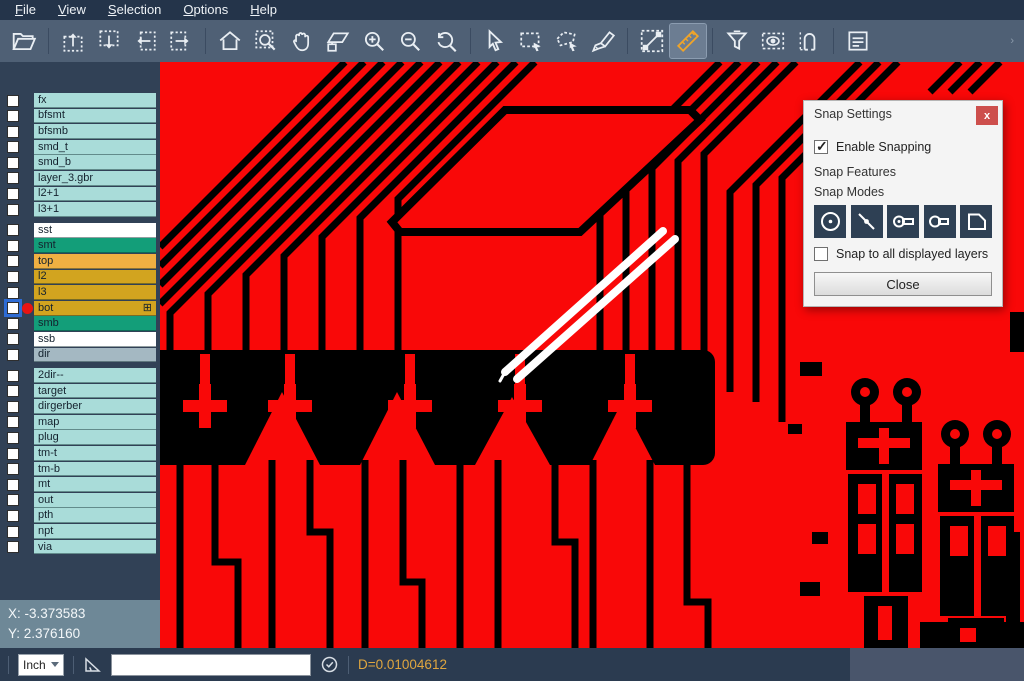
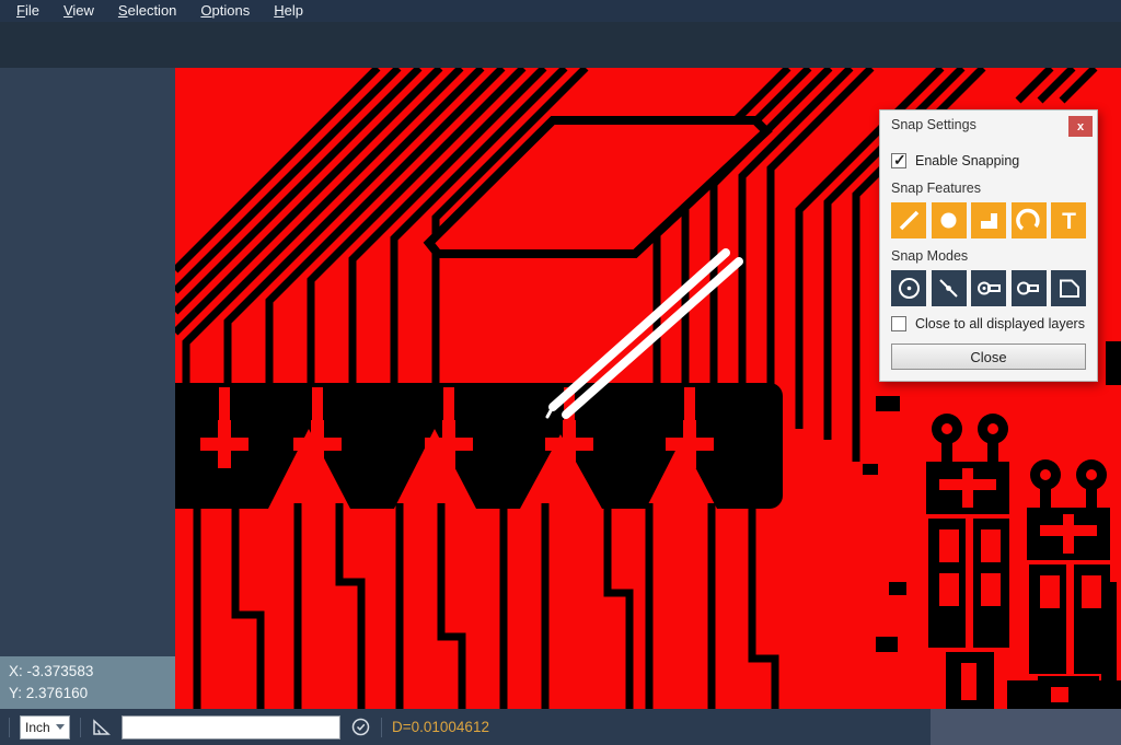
  File
  View
  Selection
  Options
  Help
- ›
- fx
- bfsmt
- bfsmb
- smd_t
- smd_b
- layer_3.gbr
- l2+1
- l3+1
- sst
- smt
- top
- l2
- l3
- bot
- ⊞
- smb
- ssb
- dir
- 2dir--
- target
- dirgerber
- map
- plug
- tm-t
- tm-b
- mt
- out
- pth
- npt
- via
  X: -3.373583
  Y: 2.376160
  Snap Settings
  x
  Enable Snapping
  Snap Features
+ T
  Snap Modes
- Snap to all displayed layers
+ Close to all displayed layers
  Close
  Inch
  D=0.01004612
